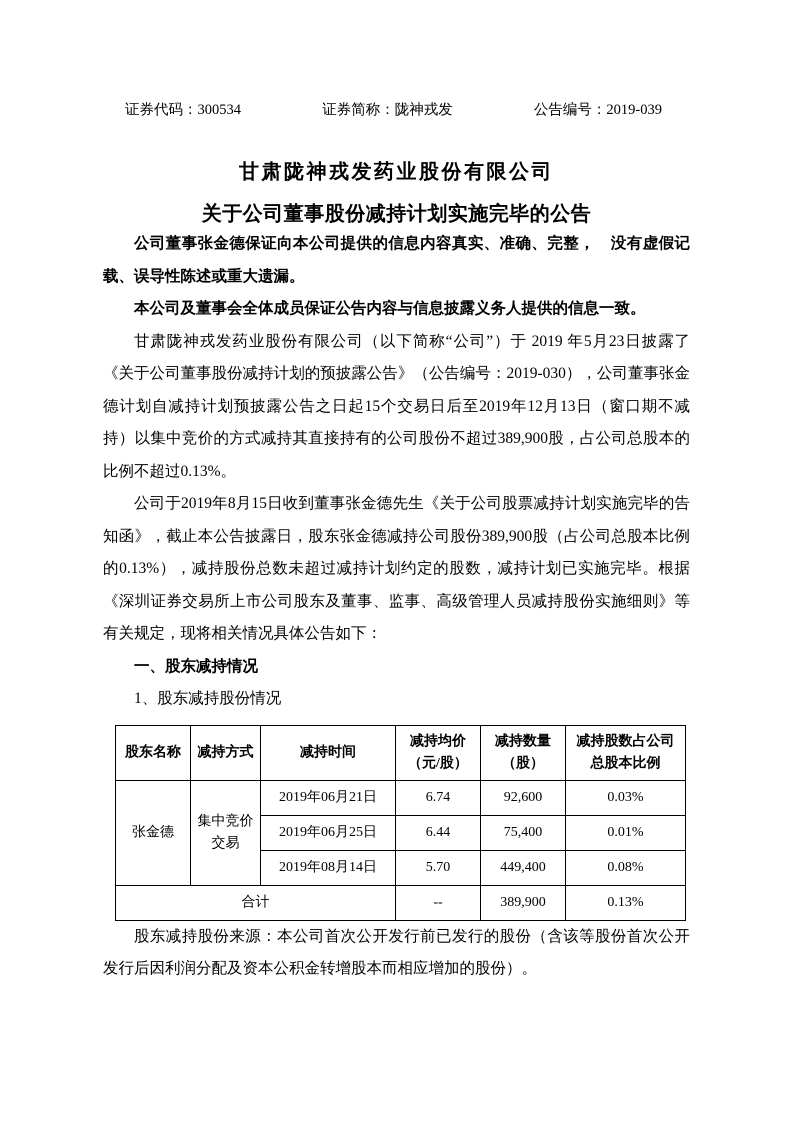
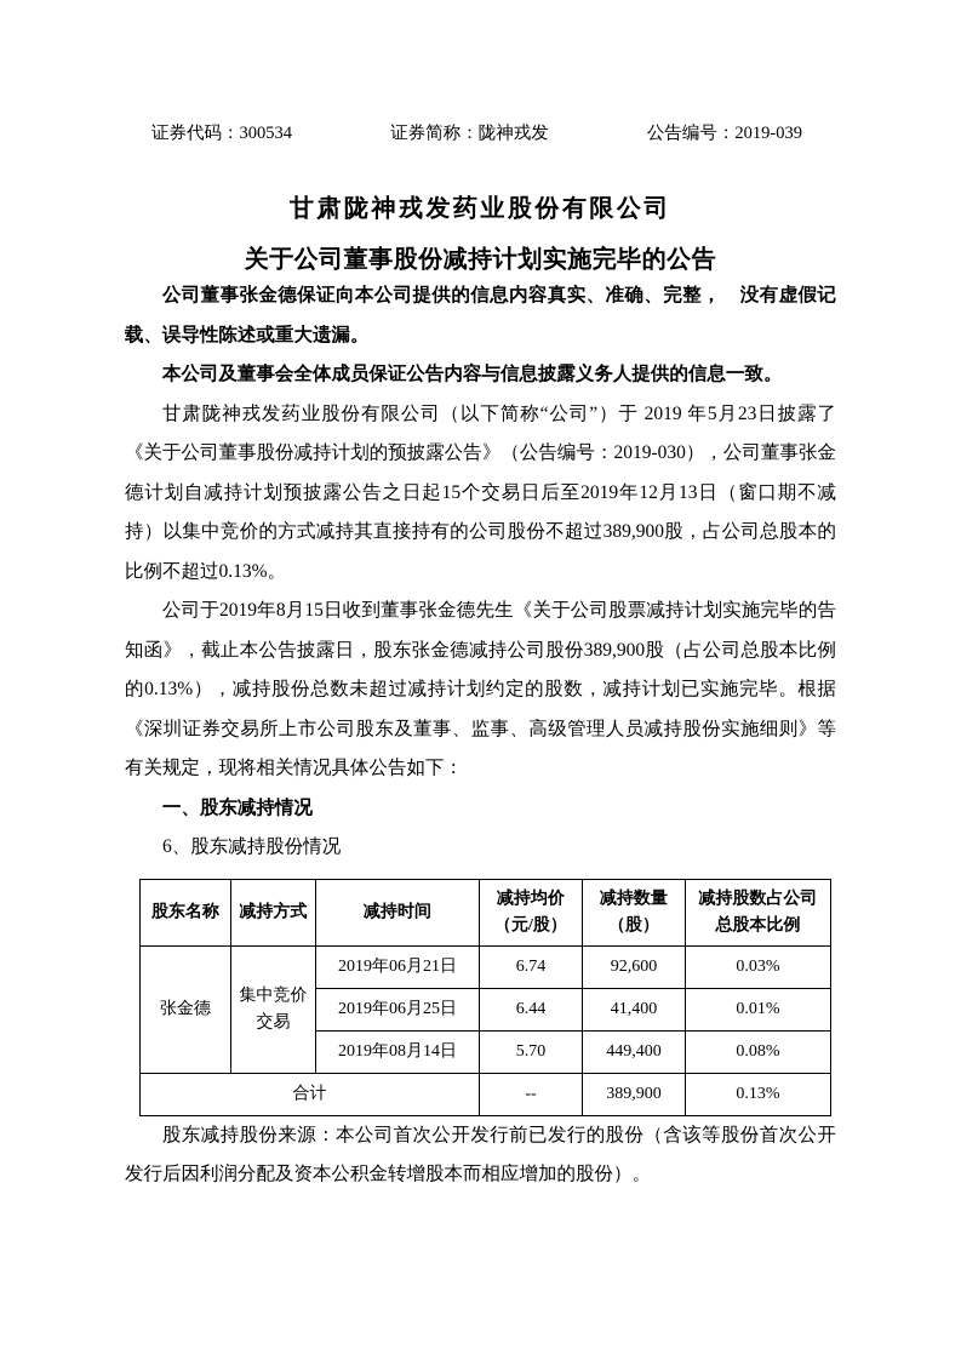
  证券代码：300534
  证券简称：陇神戎发
  公告编号：2019-039
  甘肃陇神戎发药业股份有限公司
  关于公司董事股份减持计划实施完毕的公告
  公司董事张金德保证向本公司提供的信息内容真实、准确、完整， 没有虚假记载、误导性陈述或重大遗漏。
  本公司及董事会全体成员保证公告内容与信息披露义务人提供的信息一致。
  甘肃陇神戎发药业股份有限公司（以下简称“公司”）于 2019 年5月23日披露了《关于公司董事股份减持计划的预披露公告》（公告编号：2019-030），公司董事张金德计划自减持计划预披露公告之日起15个交易日后至2019年12月13日（窗口期不减持）以集中竞价的方式减持其直接持有的公司股份不超过389,900股，占公司总股本的比例不超过0.13%。
  公司于2019年8月15日收到董事张金德先生《关于公司股票减持计划实施完毕的告知函》，截止本公告披露日，股东张金德减持公司股份389,900股（占公司总股本比例的0.13%），减持股份总数未超过减持计划约定的股数，减持计划已实施完毕。根据《深圳证券交易所上市公司股东及董事、监事、高级管理人员减持股份实施细则》等有关规定，现将相关情况具体公告如下：
  一、股东减持情况
- 1、股东减持股份情况
+ 6、股东减持股份情况
  股东名称	减持方式	减持时间	减持均价（元/股）	减持数量（股）	减持股数占公司总股本比例
  张金德	集中竞价交易	2019年06月21日	6.74	92,600	0.03%
- 2019年06月25日	6.44	75,400	0.01%
+ 2019年06月25日	6.44	41,400	0.01%
  2019年08月14日	5.70	449,400	0.08%
  合计	--	389,900	0.13%
  股东减持股份来源：本公司首次公开发行前已发行的股份（含该等股份首次公开发行后因利润分配及资本公积金转增股本而相应增加的股份）。
